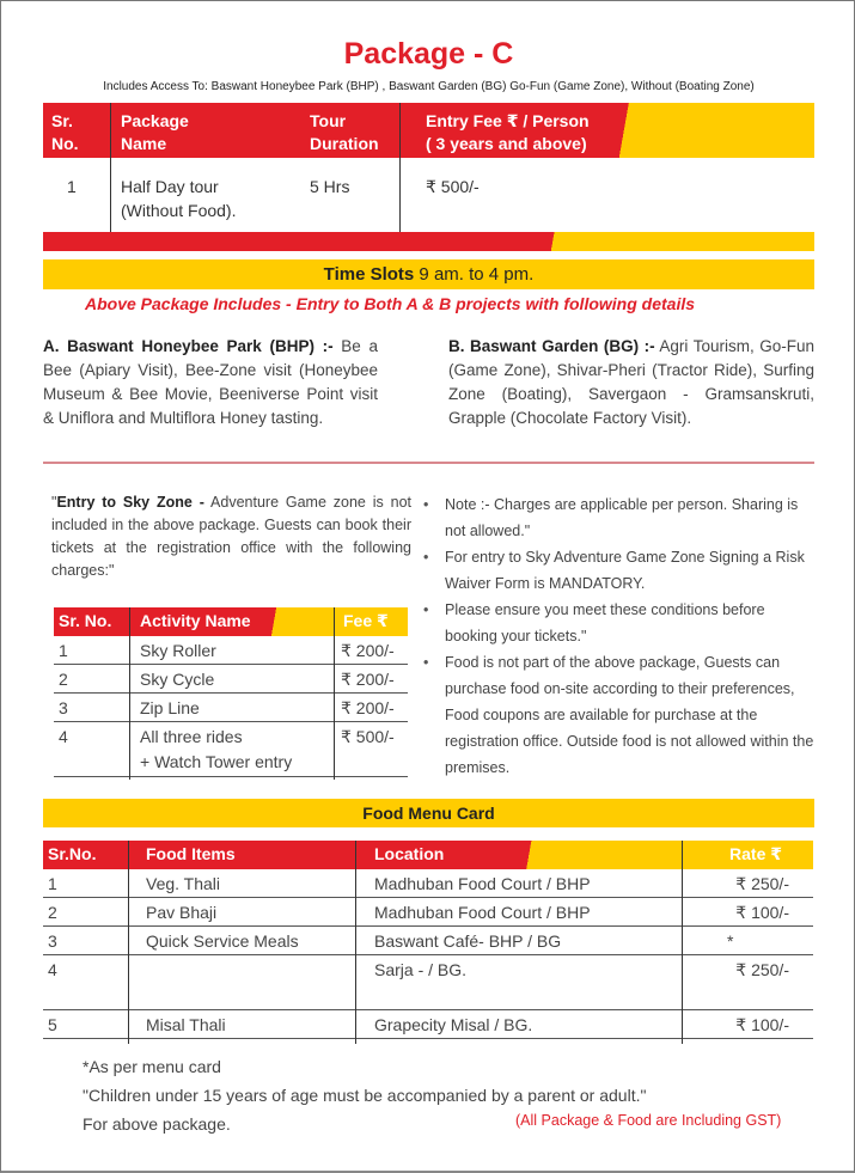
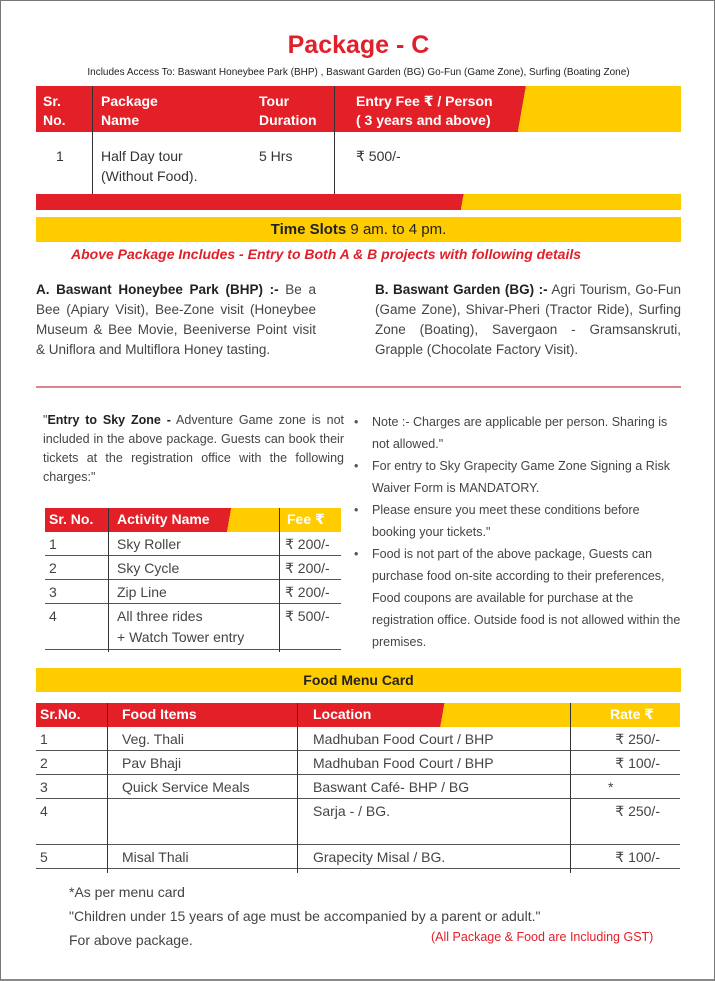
  Package - C
- Includes Access To: Baswant Honeybee Park (BHP) , Baswant Garden (BG) Go-Fun (Game Zone), Without (Boating Zone)
+ Includes Access To: Baswant Honeybee Park (BHP) , Baswant Garden (BG) Go-Fun (Game Zone), Surfing (Boating Zone)
  Sr.
  No.
  Package
  Name
  Tour
  Duration
  Entry Fee ₹ / Person
  ( 3 years and above)
  1
  Half Day tour
  (Without Food).
  5 Hrs
  ₹ 500/-
  Time Slots 9 am. to 4 pm.
  Above Package Includes - Entry to Both A & B projects with following details
  A. Baswant Honeybee Park (BHP) :- Be a Bee (Apiary Visit), Bee-Zone visit (Honeybee Museum & Bee Movie, Beeniverse Point visit & Uniflora and Multiflora Honey tasting.
  B. Baswant Garden (BG) :- Agri Tourism, Go-Fun (Game Zone), Shivar-Pheri (Tractor Ride), Surfing Zone (Boating), Savergaon - Gramsanskruti, Grapple (Chocolate Factory Visit).
  "Entry to Sky Zone - Adventure Game zone is not included in the above package. Guests can book their tickets at the registration office with the following charges:"
  Sr. No.
  Activity Name
  Fee ₹
  1
  Sky Roller
  ₹ 200/-
  2
  Sky Cycle
  ₹ 200/-
  3
  Zip Line
  ₹ 200/-
  4
  All three rides
  + Watch Tower entry
  ₹ 500/-
  Note :- Charges are applicable per person. Sharing is not allowed."
- For entry to Sky Adventure Game Zone Signing a Risk Waiver Form is MANDATORY.
+ For entry to Sky Grapecity Game Zone Signing a Risk Waiver Form is MANDATORY.
  Please ensure you meet these conditions before booking your tickets."
  Food is not part of the above package, Guests can purchase food on-site according to their preferences, Food coupons are available for purchase at the registration office. Outside food is not allowed within the premises.
  Food Menu Card
  Sr.No.
  Food Items
  Location
  Rate ₹
  1
  Veg. Thali
  Madhuban Food Court / BHP
  ₹ 250/-
  2
  Pav Bhaji
  Madhuban Food Court / BHP
  ₹ 100/-
  3
  Quick Service Meals
  Baswant Café- BHP / BG
  *
  4
  Sarja - / BG.
  ₹ 250/-
  5
  Misal Thali
  Grapecity Misal / BG.
  ₹ 100/-
  *As per menu card
  "Children under 15 years of age must be accompanied by a parent or adult."
  For above package.
  (All Package & Food are Including GST)
